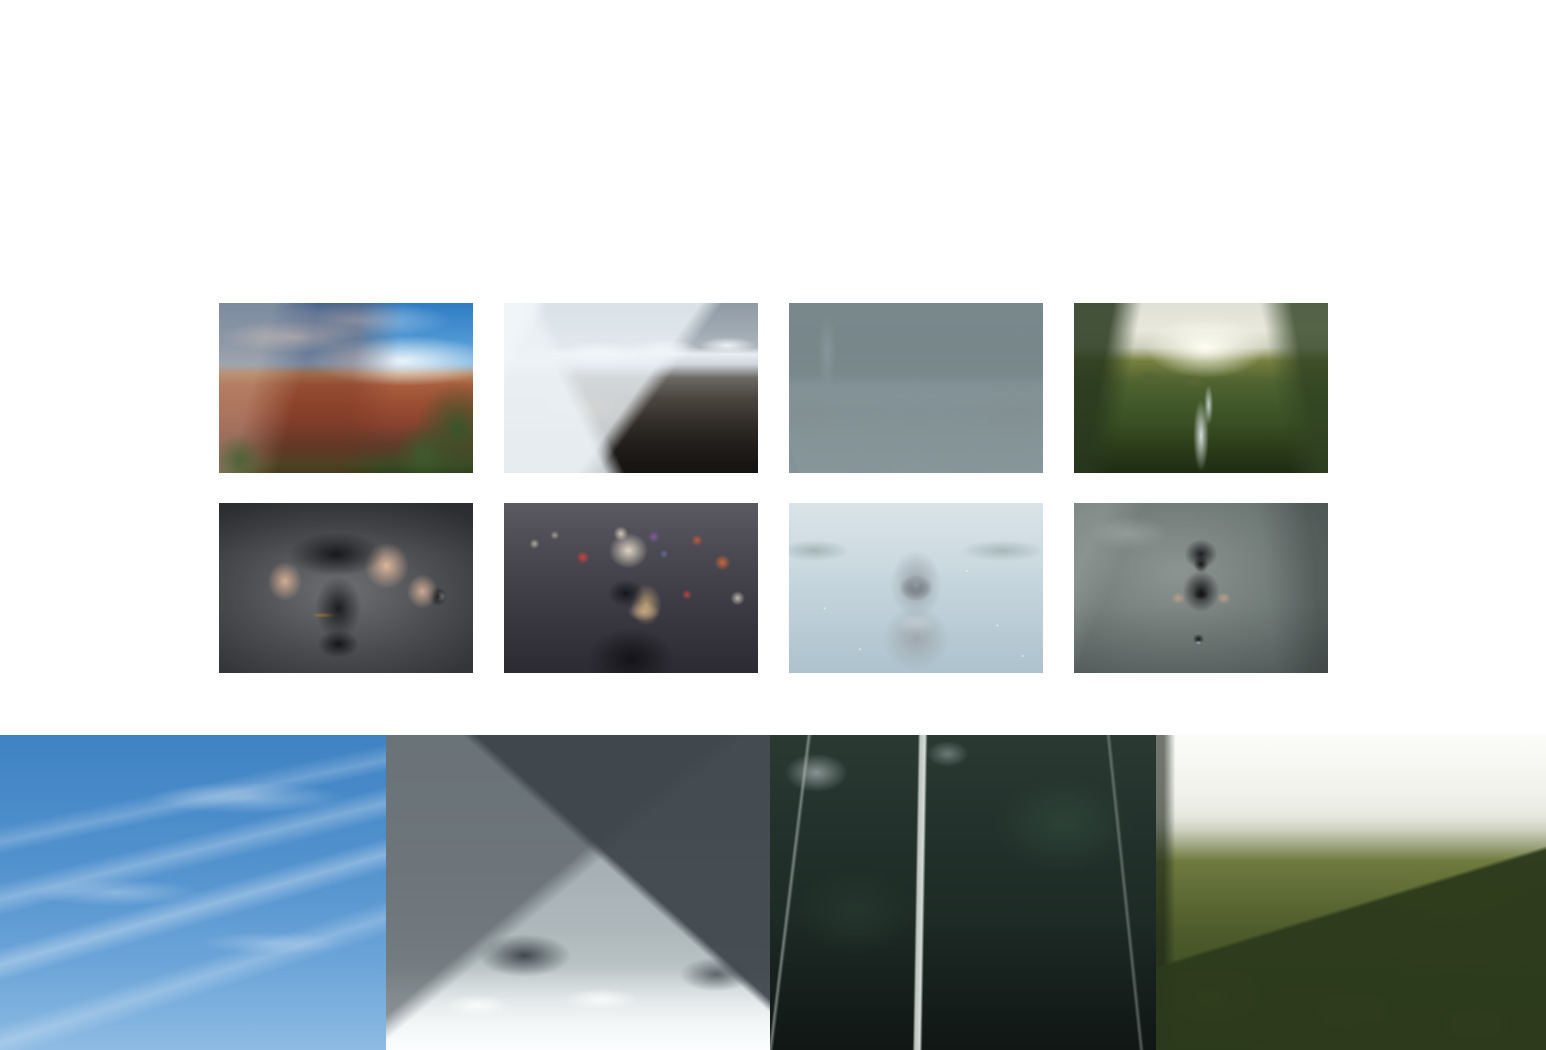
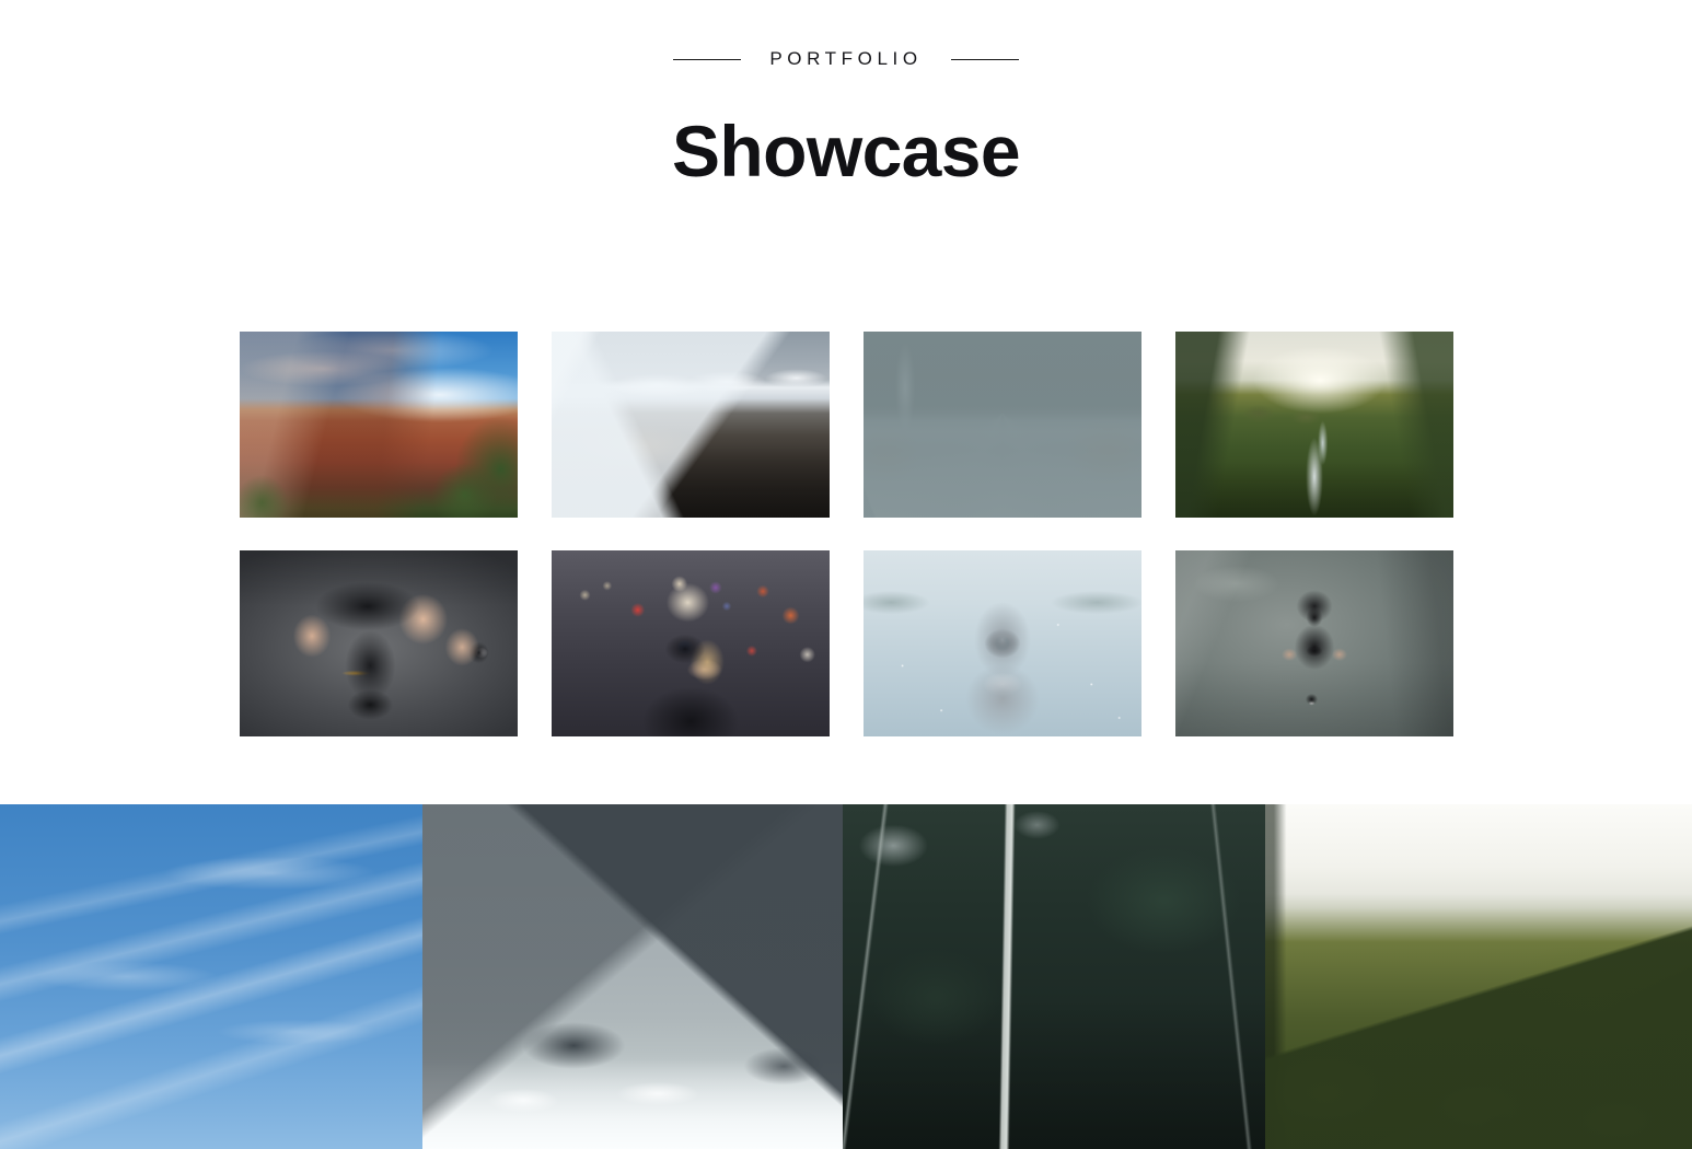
+ PORTFOLIO
+ Showcase
